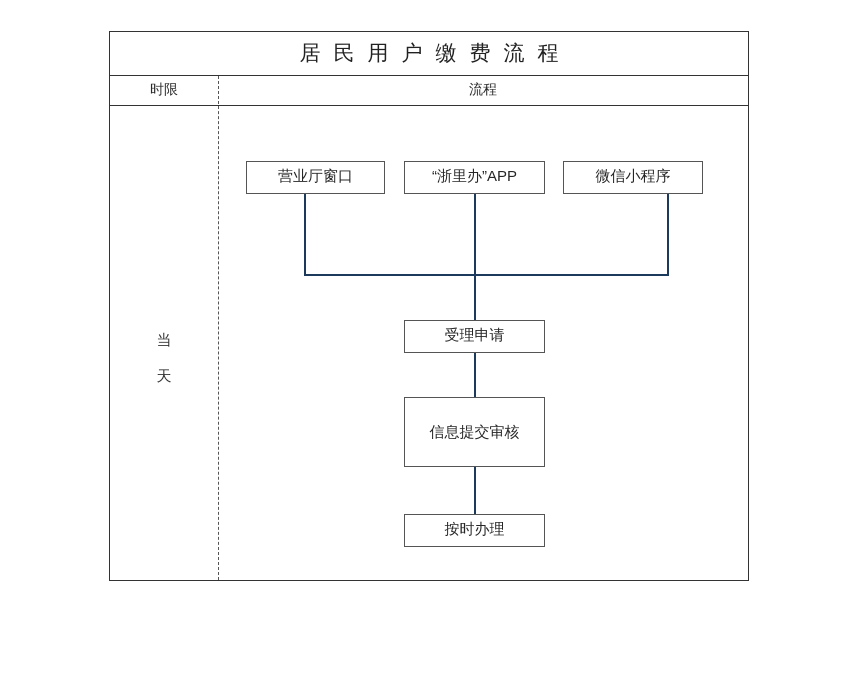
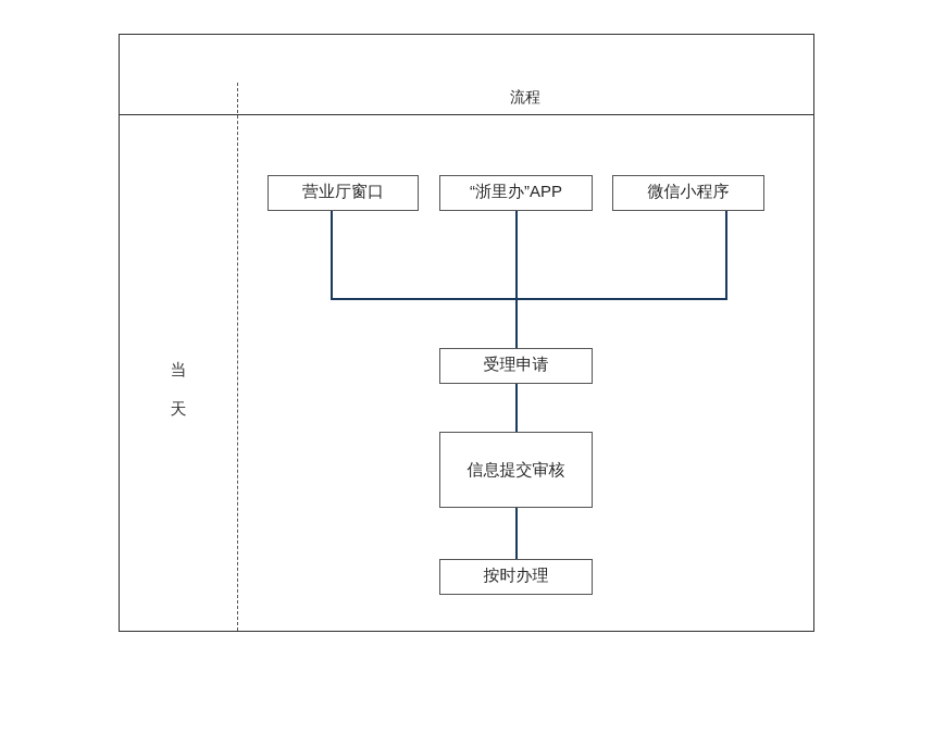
- 居民用户缴费流程
- 时限
  流程
  当
  天
  营业厅窗口
  “浙里办”APP
  微信小程序
  受理申请
  信息提交审核
  按时办理
